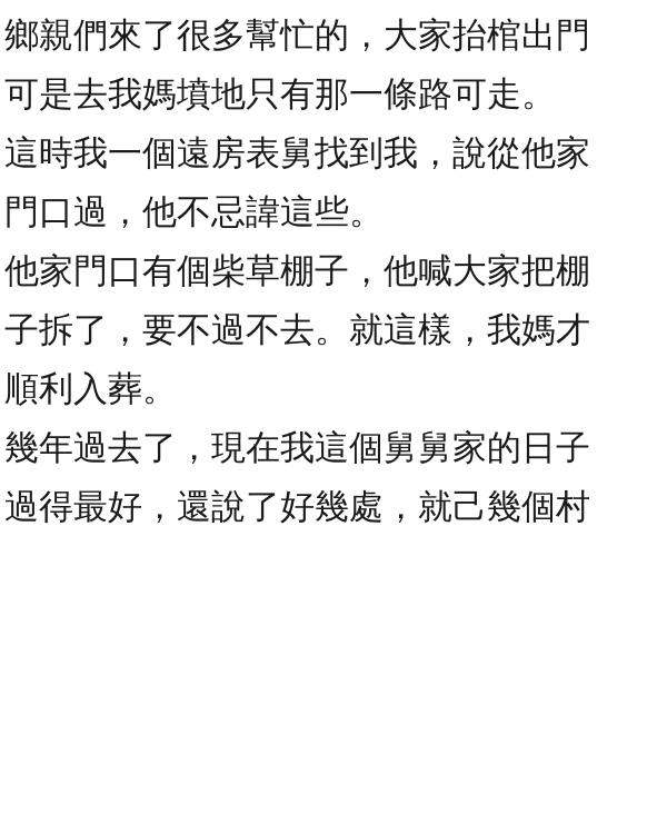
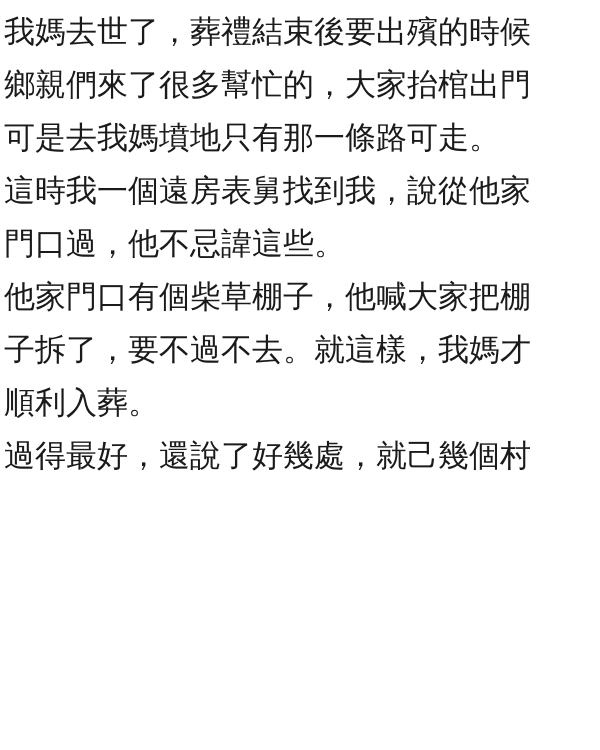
+ 我媽去世了，葬禮結束後要出殯的時候
  鄉親們來了很多幫忙的，大家抬棺出門
  可是去我媽墳地只有那一條路可走。
  這時我一個遠房表舅找到我，說從他家
  門口過，他不忌諱這些。
  他家門口有個柴草棚子，他喊大家把棚
  子拆了，要不過不去。就這樣，我媽才
  順利入葬。
- 幾年過去了，現在我這個舅舅家的日子
  過得最好，還說了好幾處，就己幾個村
